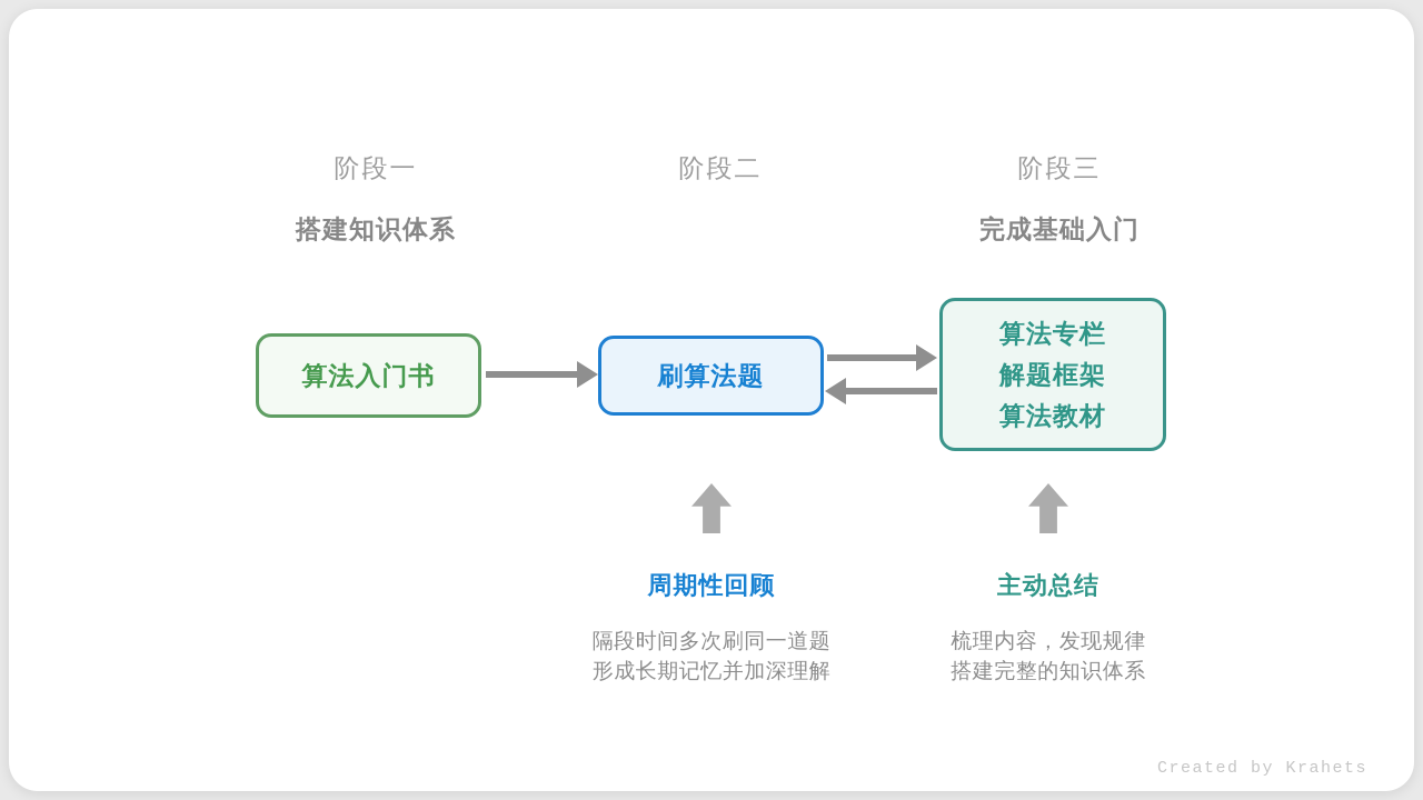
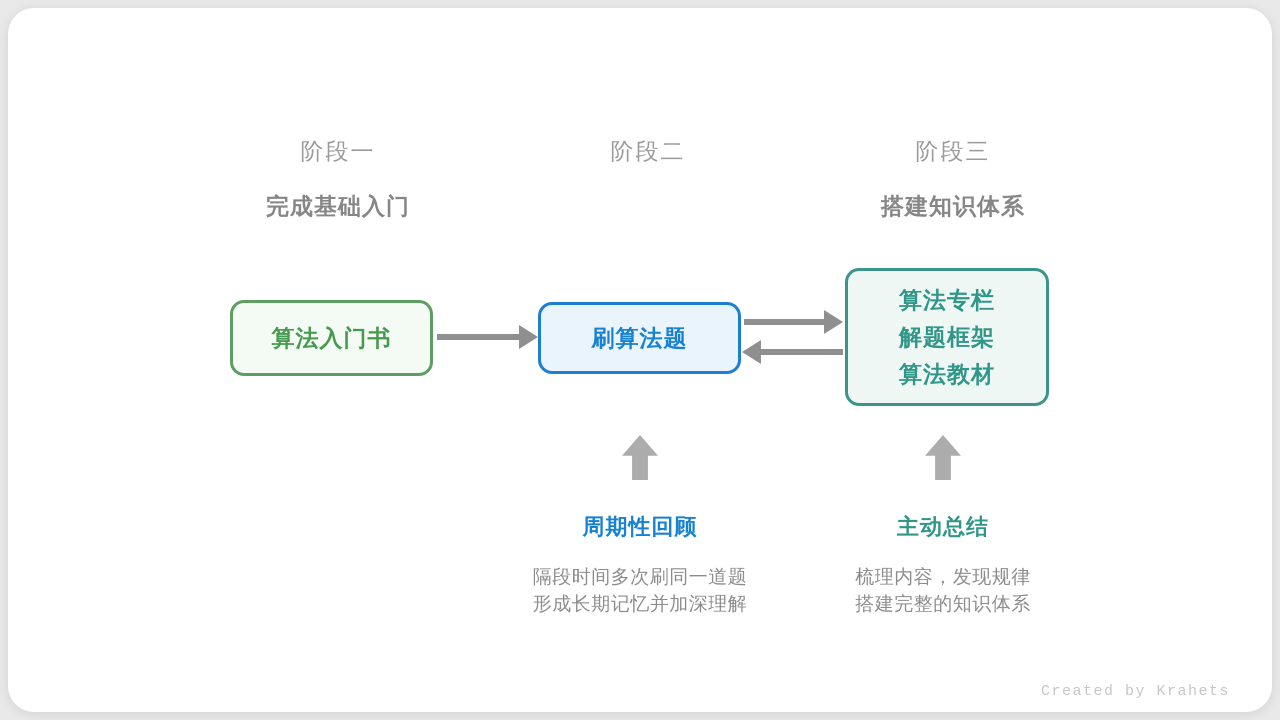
  阶段一
- 搭建知识体系
+ 完成基础入门
  阶段二
  阶段三
- 完成基础入门
+ 搭建知识体系
  算法入门书
  刷算法题
  算法专栏
  解题框架
  算法教材
  周期性回顾
  隔段时间多次刷同一道题
  形成长期记忆并加深理解
  主动总结
  梳理内容，发现规律
  搭建完整的知识体系
  Created by Krahets
